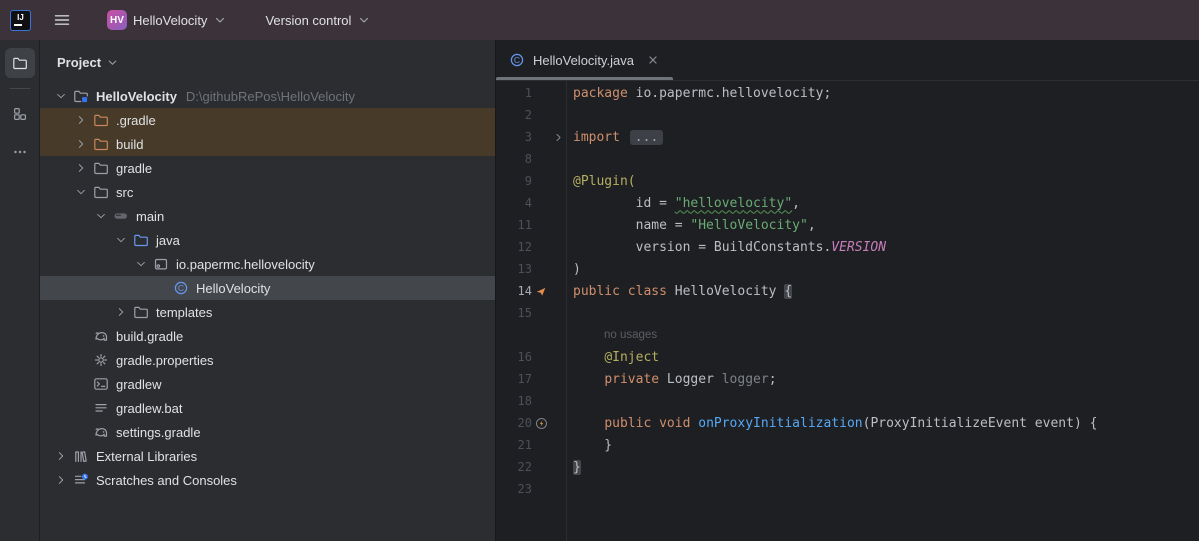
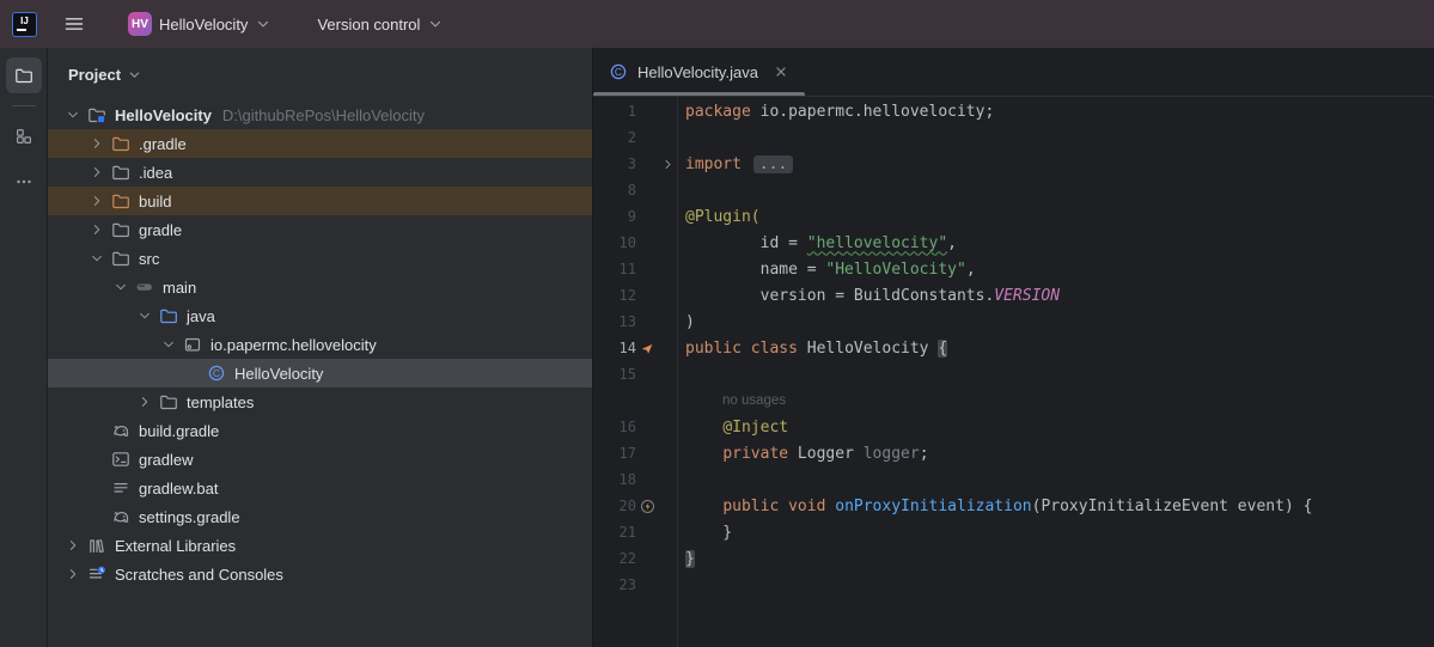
  IJ
  HV
  HelloVelocity
  Version control
  Project
  HelloVelocity
  D:\githubRePos\HelloVelocity
  .gradle
+ .idea
  build
  gradle
  src
  main
  java
  io.papermc.hellovelocity
  C
  HelloVelocity
  templates
  build.gradle
- gradle.properties
  gradlew
  gradlew.bat
  settings.gradle
  External Libraries
  Scratches and Consoles
  C
  HelloVelocity.java
  1
  package
  io.papermc.hellovelocity;
  2
  3
  import
  ...
  8
  9
  @Plugin(
- 4
+ 10
  id =
  "hellovelocity"
  ,
  11
  name =
  "HelloVelocity"
  ,
  12
  version = BuildConstants.
  VERSION
  13
  )
  14
  public
  class
  HelloVelocity
  {
  15
  no usages
  16
  @Inject
  17
  private
  Logger
  logger
  ;
  18
  20
  public
  void
  onProxyInitialization
  (ProxyInitializeEvent event) {
  21
  }
  22
  }
  23
